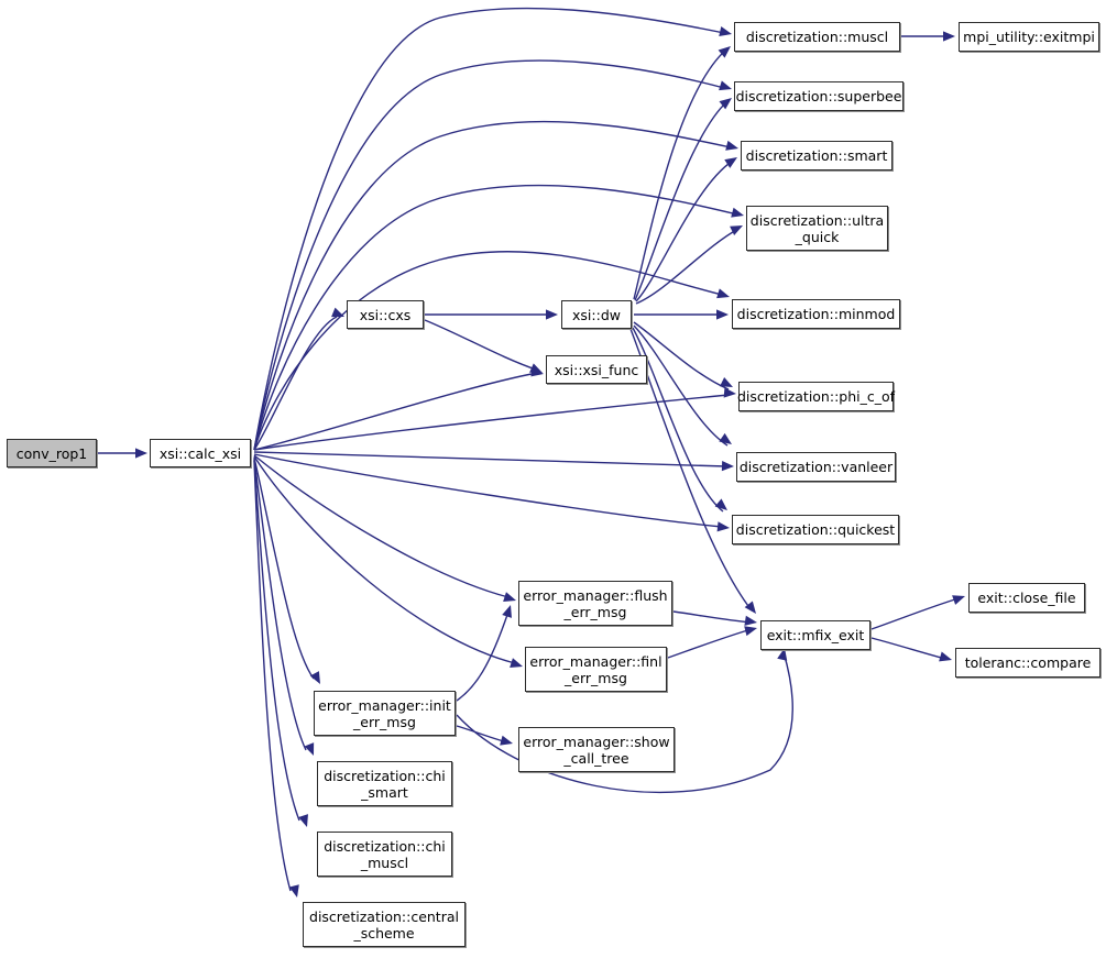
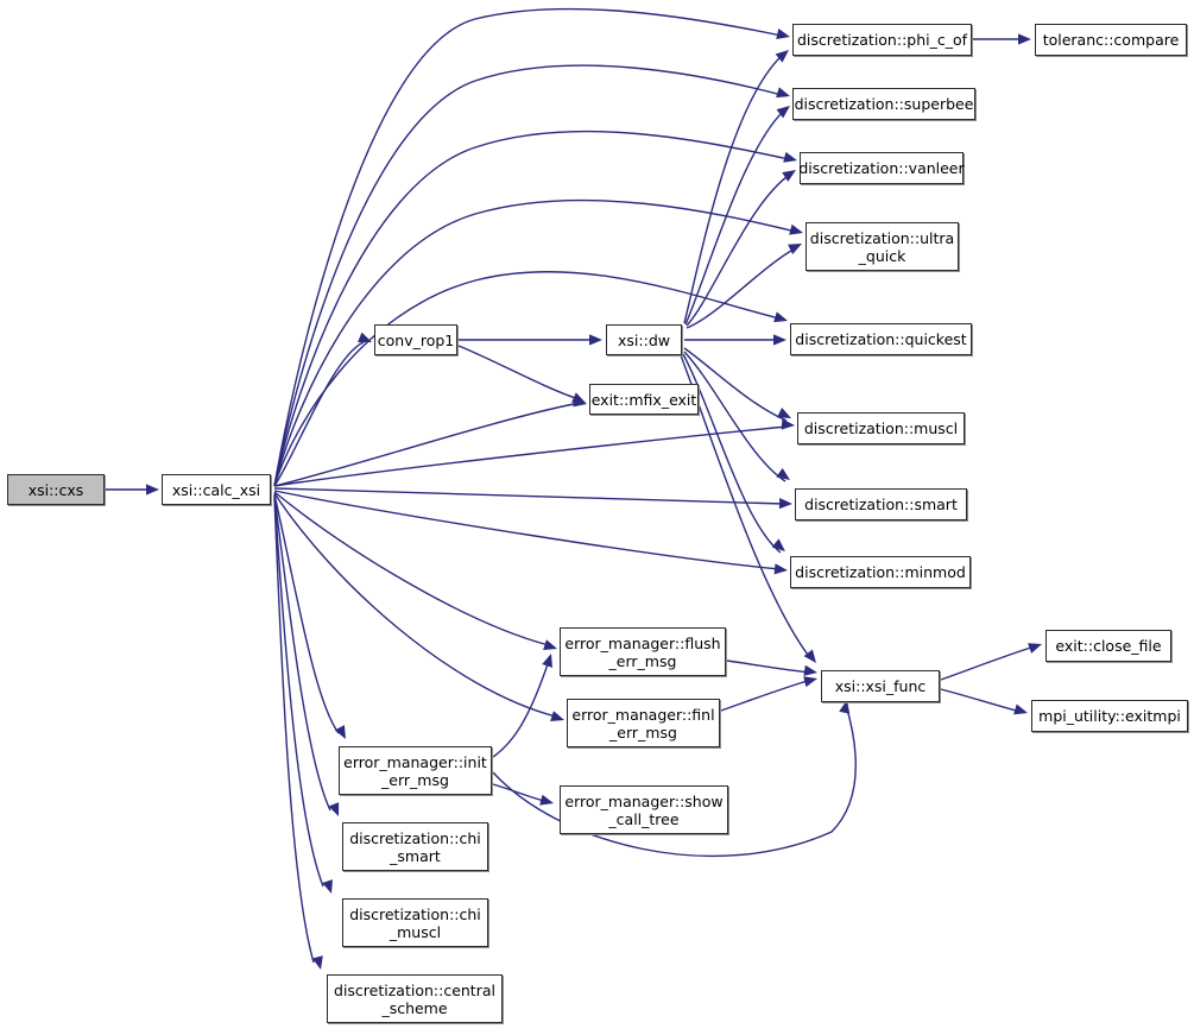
- conv_rop1
+ xsi::cxs
  xsi::calc_xsi
- xsi::cxs
+ conv_rop1
  xsi::dw
- xsi::xsi_func
+ exit::mfix_exit
- discretization::muscl
+ discretization::phi_c_of
- mpi_utility::exitmpi
+ toleranc::compare
  discretization::superbee
- discretization::smart
+ discretization::vanleer
  discretization::ultra
  _quick
- discretization::minmod
+ discretization::quickest
- discretization::phi_c_of
+ discretization::muscl
- discretization::vanleer
+ discretization::smart
- discretization::quickest
+ discretization::minmod
  error_manager::flush
  _err_msg
  error_manager::finl
  _err_msg
  error_manager::show
  _call_tree
  error_manager::init
  _err_msg
  discretization::chi
  _smart
  discretization::chi
  _muscl
  discretization::central
  _scheme
- exit::mfix_exit
+ xsi::xsi_func
  exit::close_file
- toleranc::compare
+ mpi_utility::exitmpi
